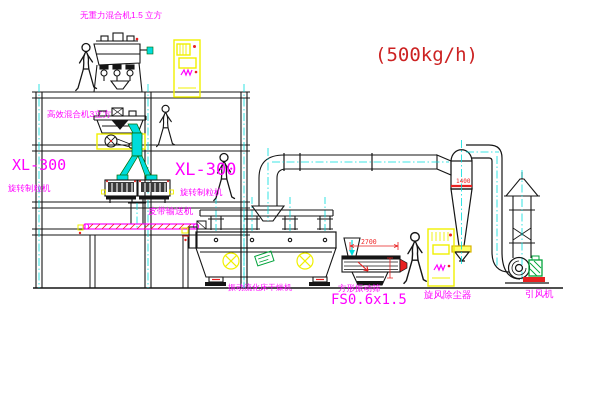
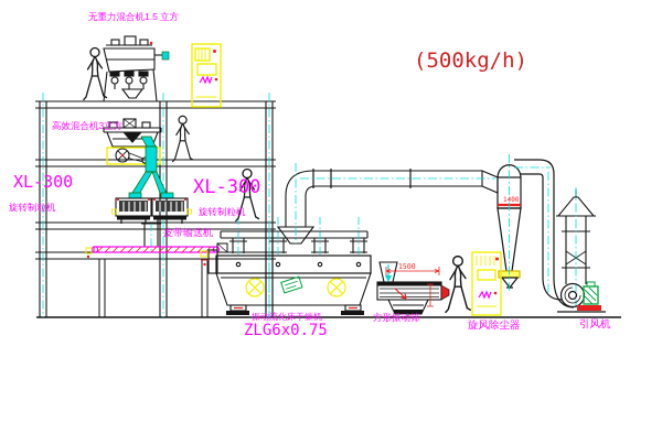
  无重力混合机1.5 立方
  (500kg/h)
  高效混合机3立方
  XL-300
  旋转制粒机
  XL-300
  旋转制粒机
  皮带输送机
  振动流化床干燥机
+ ZLG6x0.75
  方形振动筛
- FS0.6x1.5
  旋风除尘器
  引风机
- 2700
+ 1500
